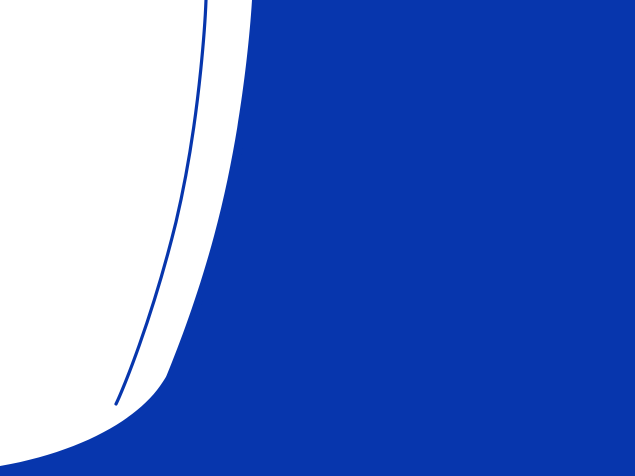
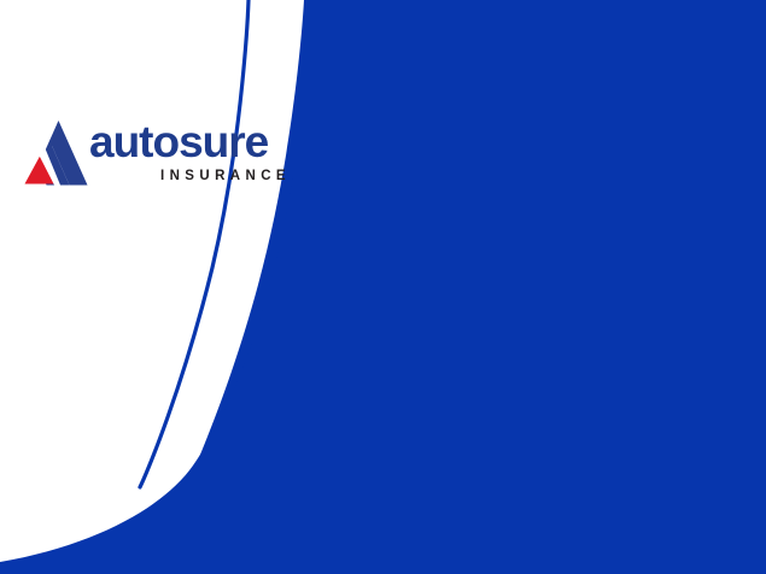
+ autosure
+ INSURANCE
